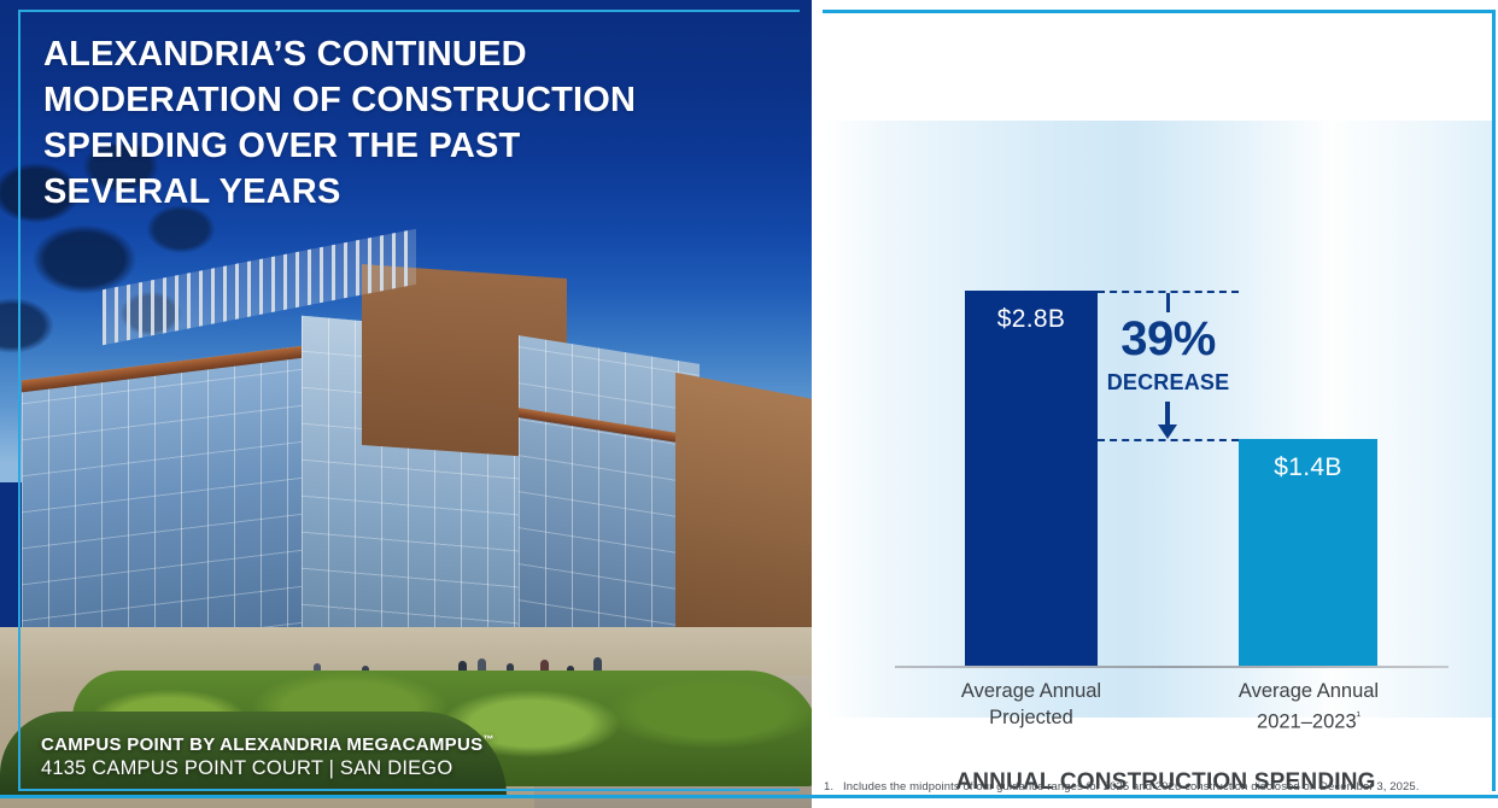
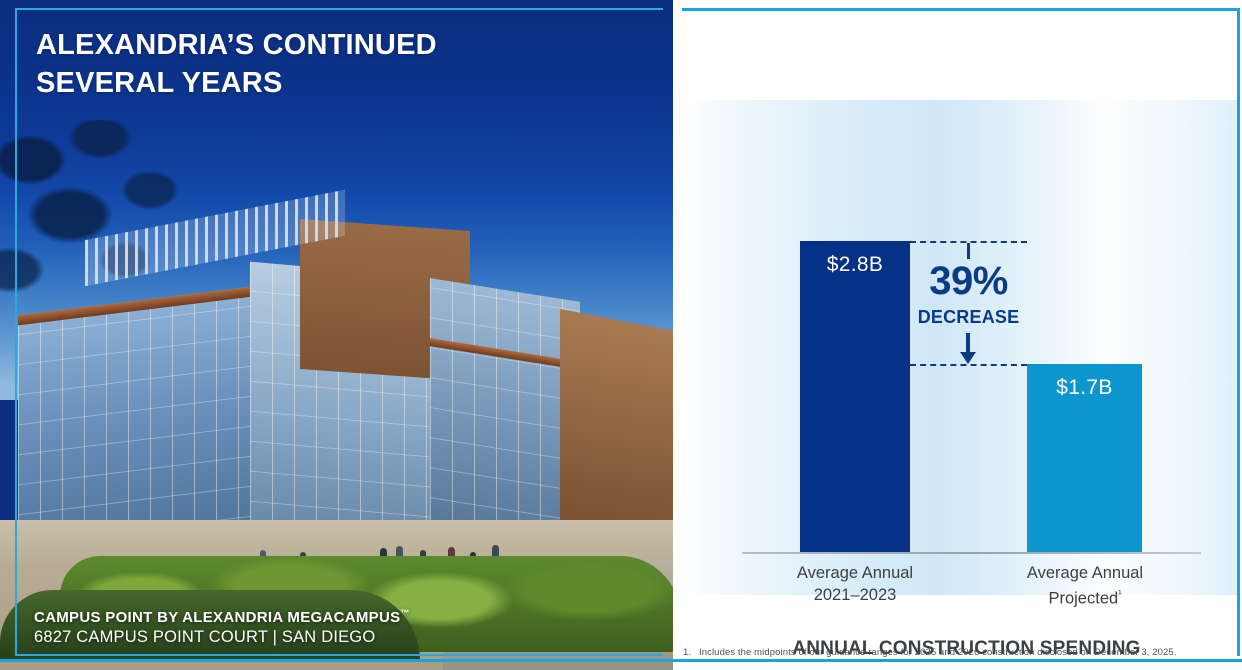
  ALEXANDRIA’S CONTINUED
- MODERATION OF CONSTRUCTION
- SPENDING OVER THE PAST
  SEVERAL YEARS
  CAMPUS POINT BY ALEXANDRIA MEGACAMPUS™
- 4135 CAMPUS POINT COURT | SAN DIEGO
+ 6827 CAMPUS POINT COURT | SAN DIEGO
  $2.8B
- $1.4B
+ $1.7B
  39%
  DECREASE
  Average Annual
- Projected
+ 2021–2023
  Average Annual
- 2021–2023¹
+ Projected¹
  ANNUAL CONSTRUCTION SPENDING
  1. Includes the midpoints of our guidance ranges for 2025 and 2026 construction disclosed on December 3, 2025.
